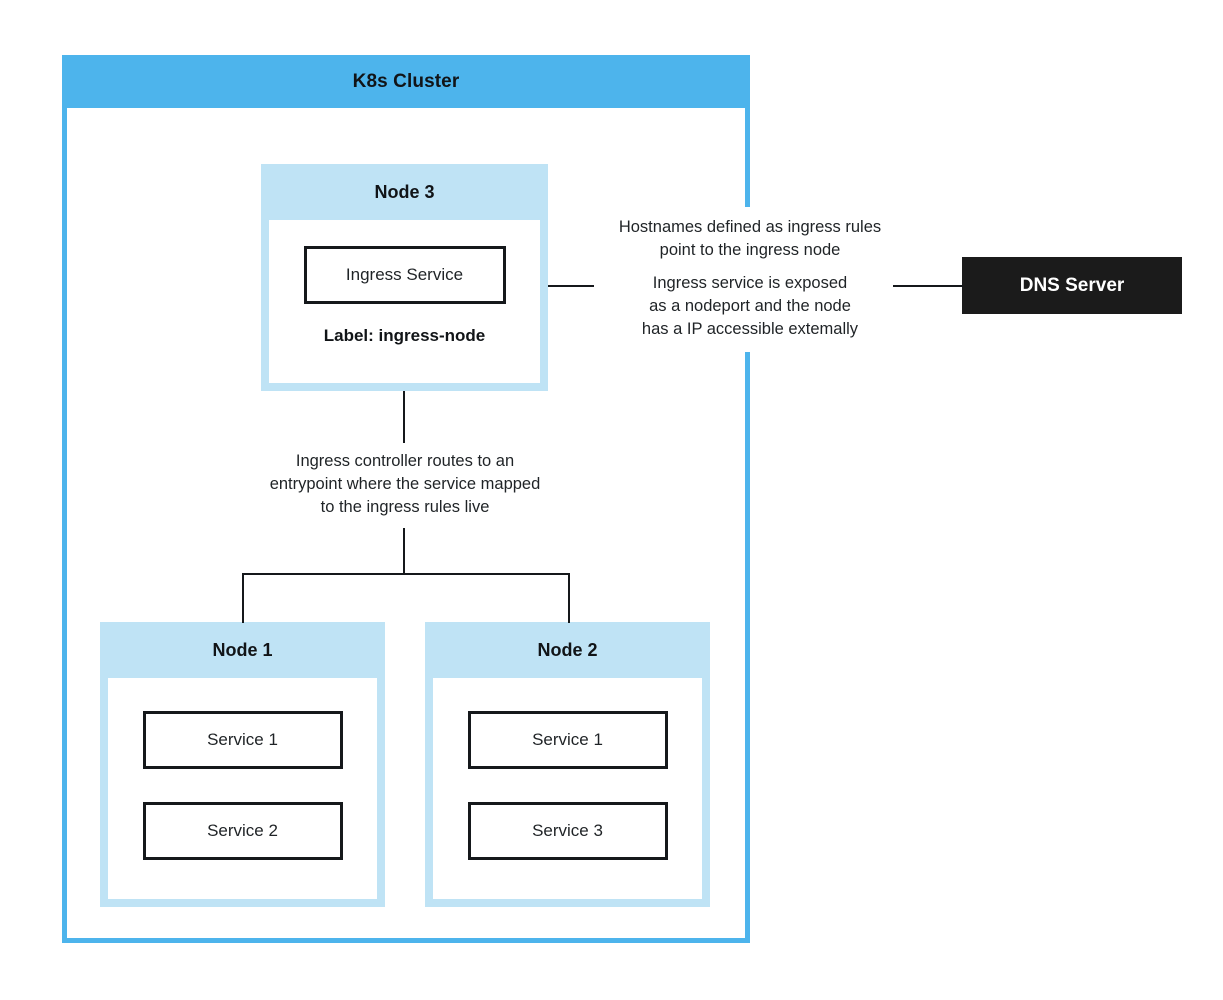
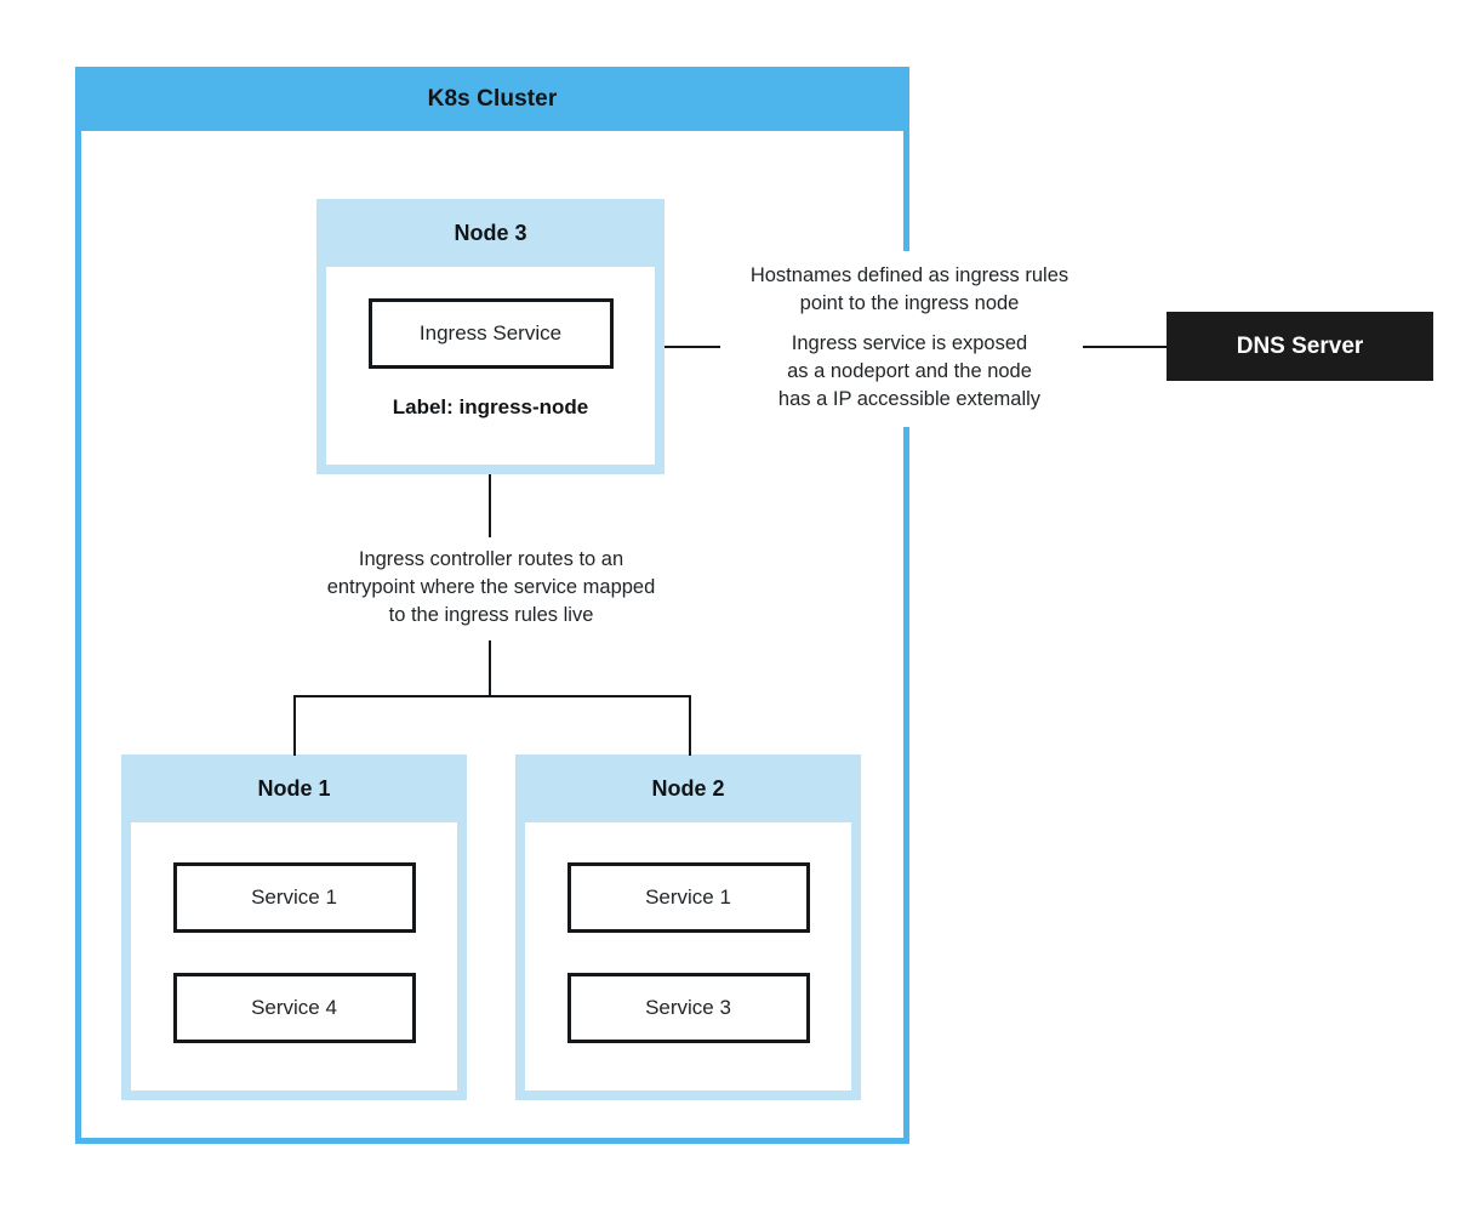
  K8s Cluster
  Node 3
  Ingress Service
  Label: ingress-node
  Node 1
  Service 1
- Service 2
+ Service 4
  Node 2
  Service 1
  Service 3
  DNS Server
  Hostnames defined as ingress rules
  point to the ingress node
  Ingress service is exposed
  as a nodeport and the node
  has a IP accessible extemally
  Ingress controller routes to an
  entrypoint where the service mapped
  to the ingress rules live
